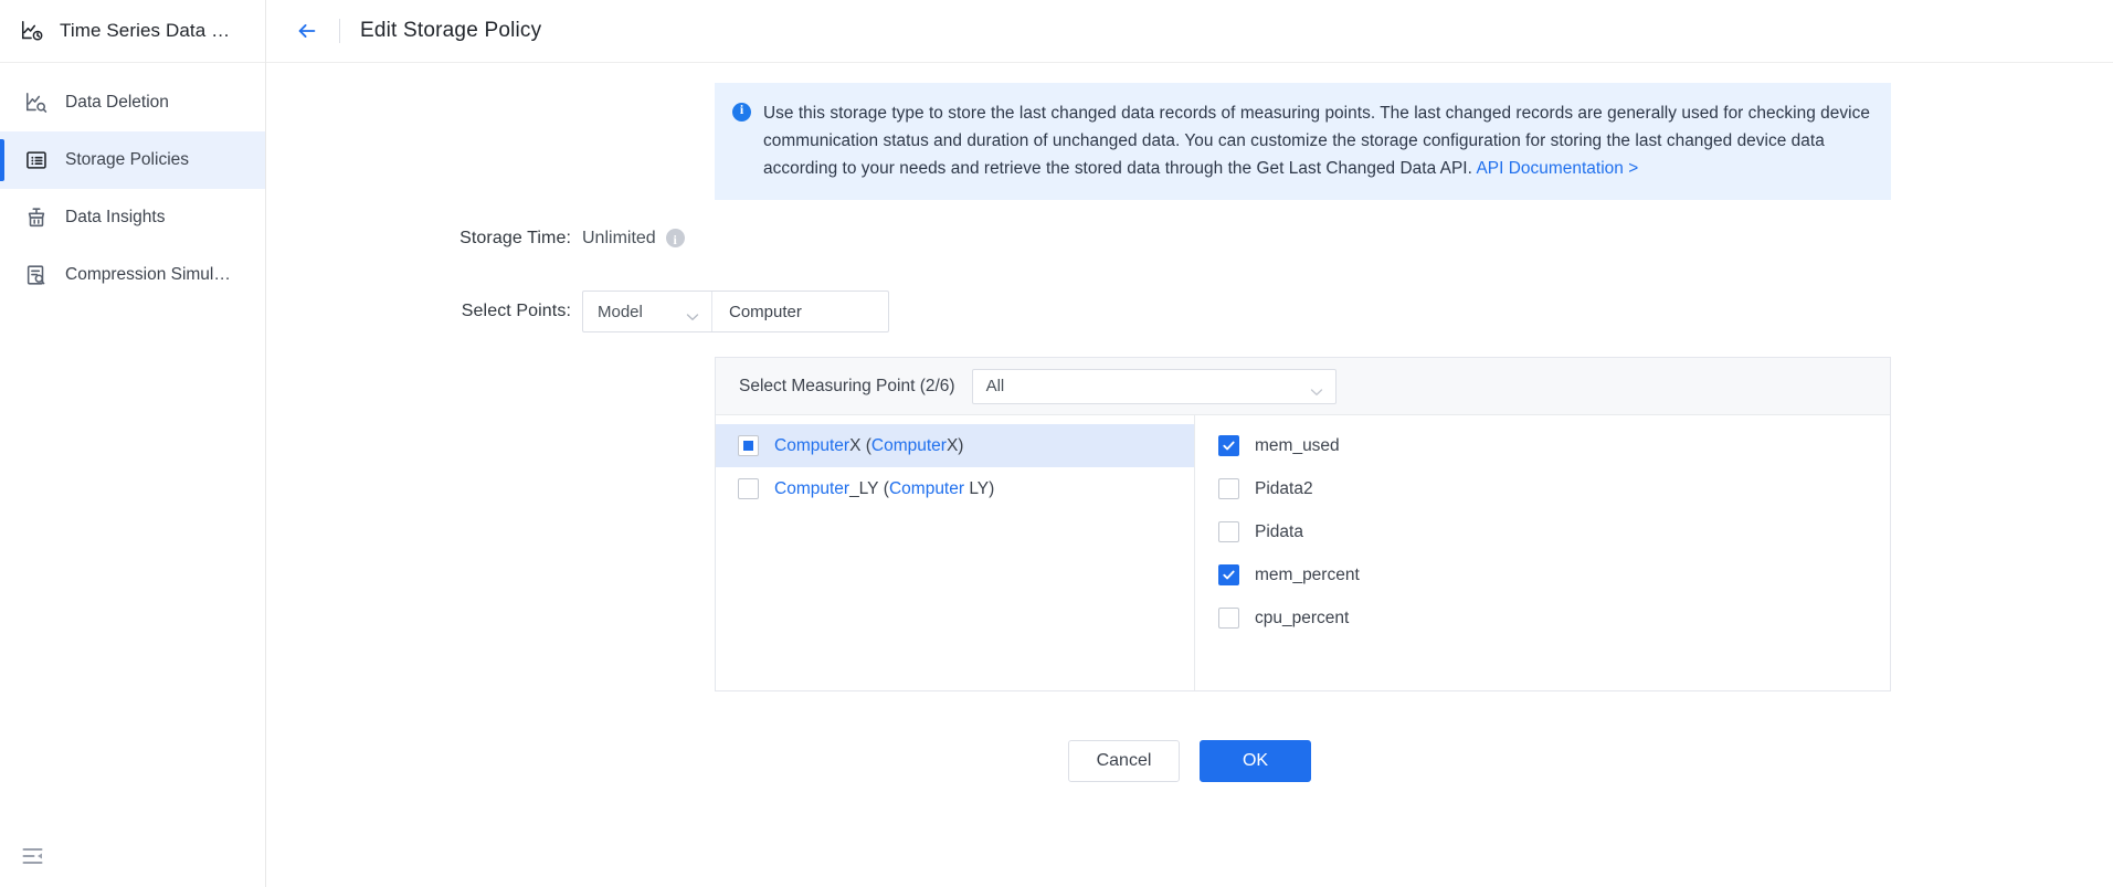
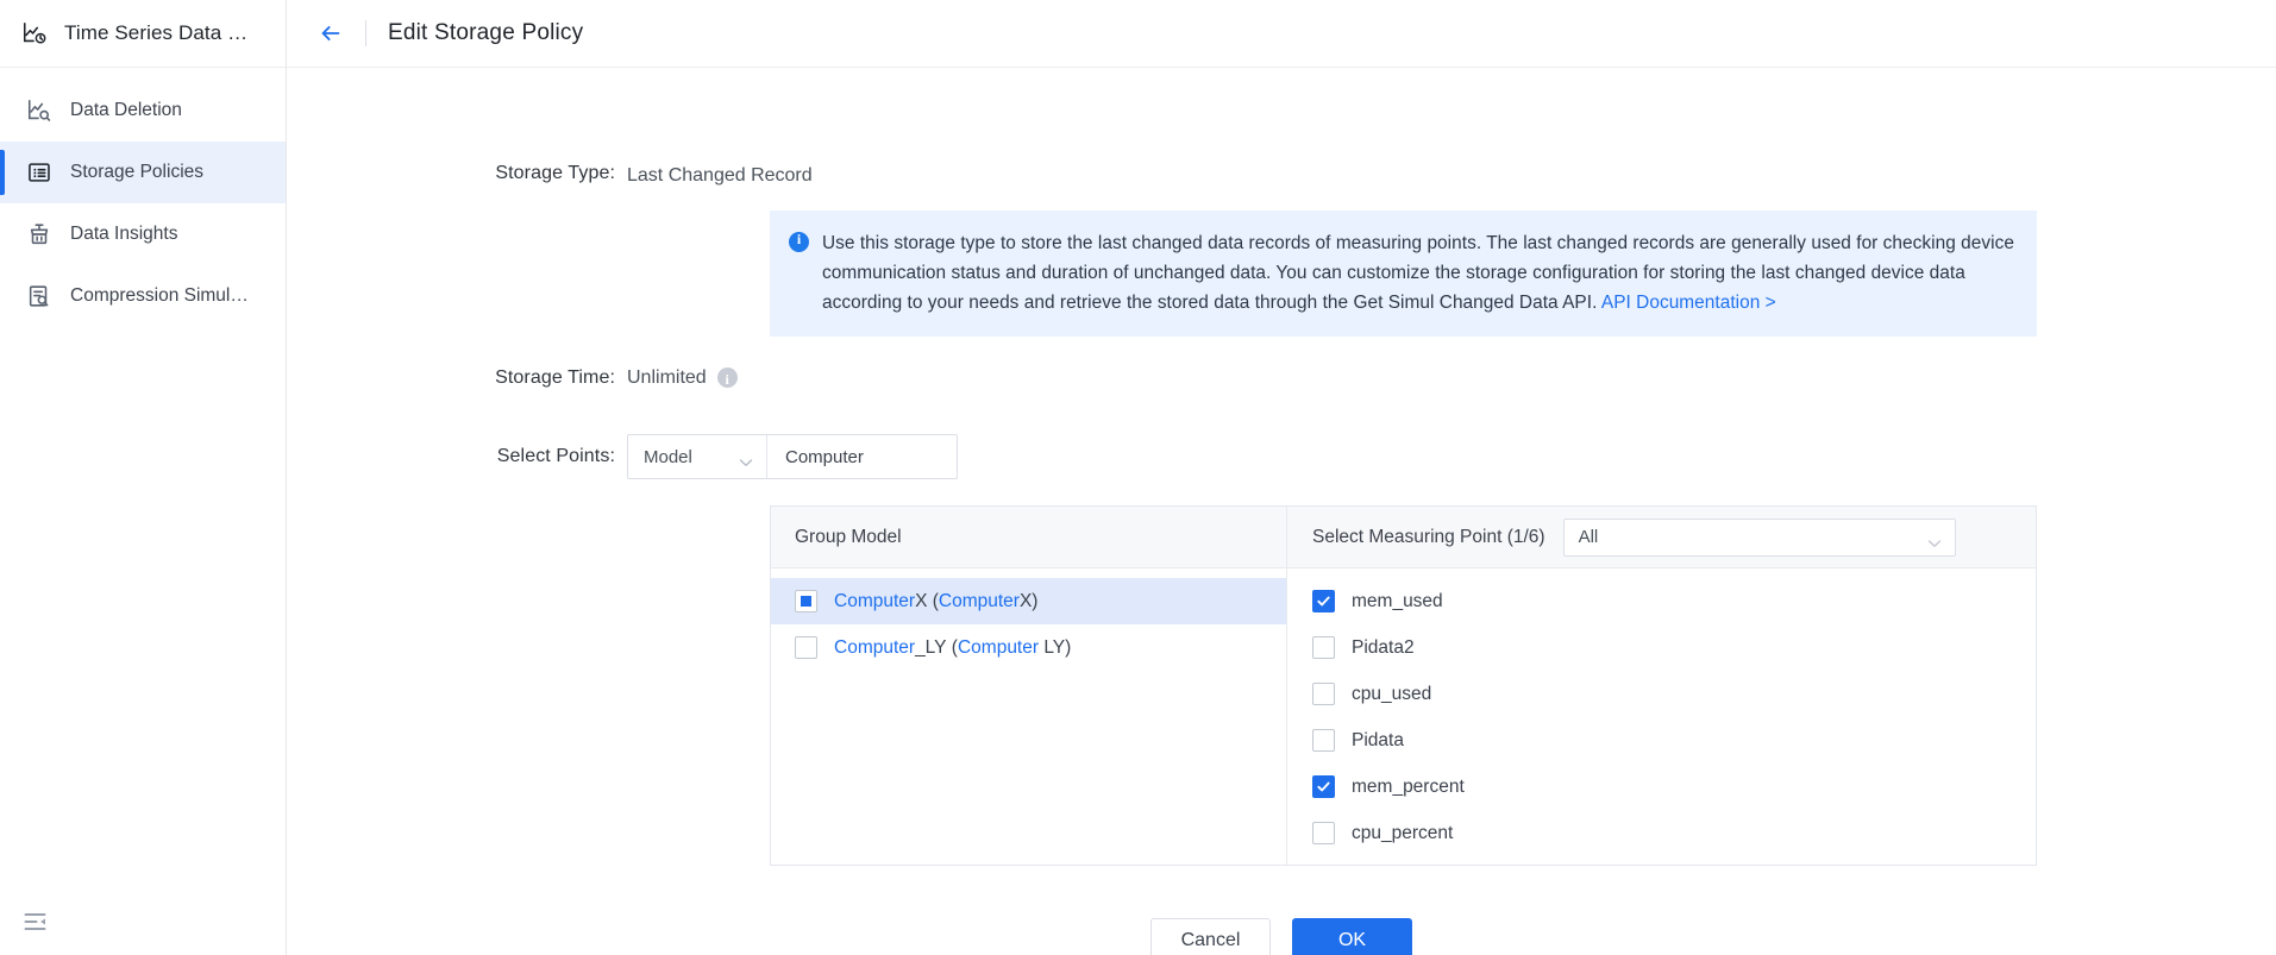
  Time Series Data …
  Data Deletion
  Storage Policies
  Data Insights
  Compression Simul…
  Edit Storage Policy
+ Storage Type:
+ Last Changed Record
- Use this storage type to store the last changed data records of measuring points. The last changed records are generally used for checking device communication status and duration of unchanged data. You can customize the storage configuration for storing the last changed device data according to your needs and retrieve the stored data through the Get Last Changed Data API. API Documentation >
+ Use this storage type to store the last changed data records of measuring points. The last changed records are generally used for checking device communication status and duration of unchanged data. You can customize the storage configuration for storing the last changed device data according to your needs and retrieve the stored data through the Get Simul Changed Data API. API Documentation >
  Storage Time:
  Unlimited
  Select Points:
  Model
  Computer
+ Group Model
- Select Measuring Point (2/6)
+ Select Measuring Point (1/6)
  All
  ComputerX (ComputerX)
  Computer_LY (Computer LY)
  mem_used
  Pidata2
+ cpu_used
  Pidata
  mem_percent
  cpu_percent
  Cancel
  OK
